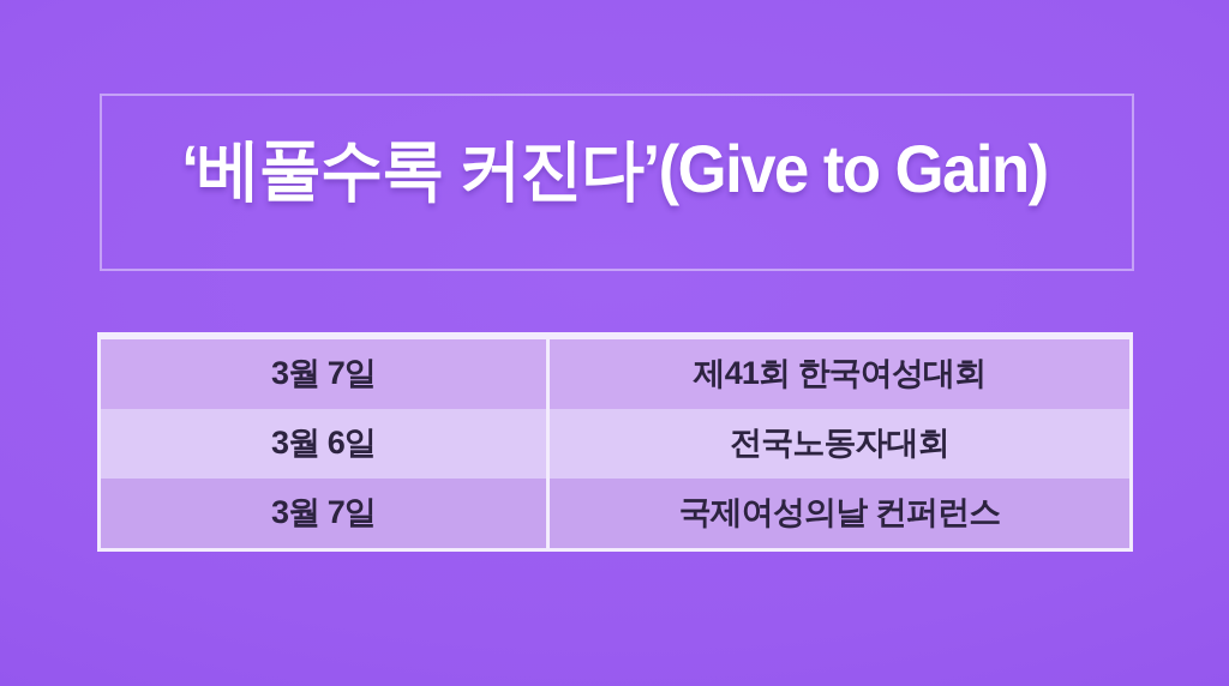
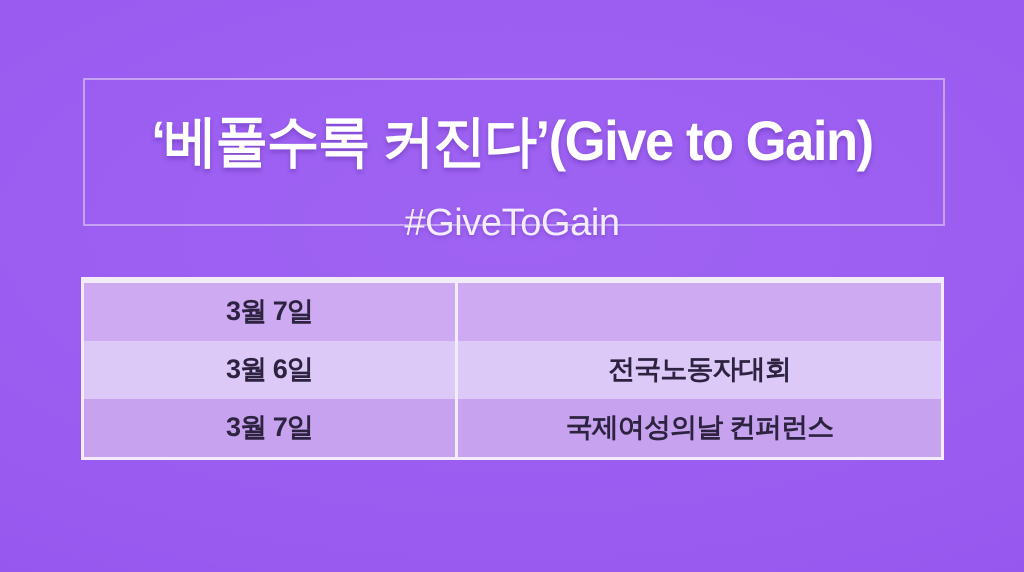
  ‘베풀수록 커진다’(Give to Gain)
+ #GiveToGain
  3월 7일
- 제41회 한국여성대회
  3월 6일
  전국노동자대회
  3월 7일
  국제여성의날 컨퍼런스
